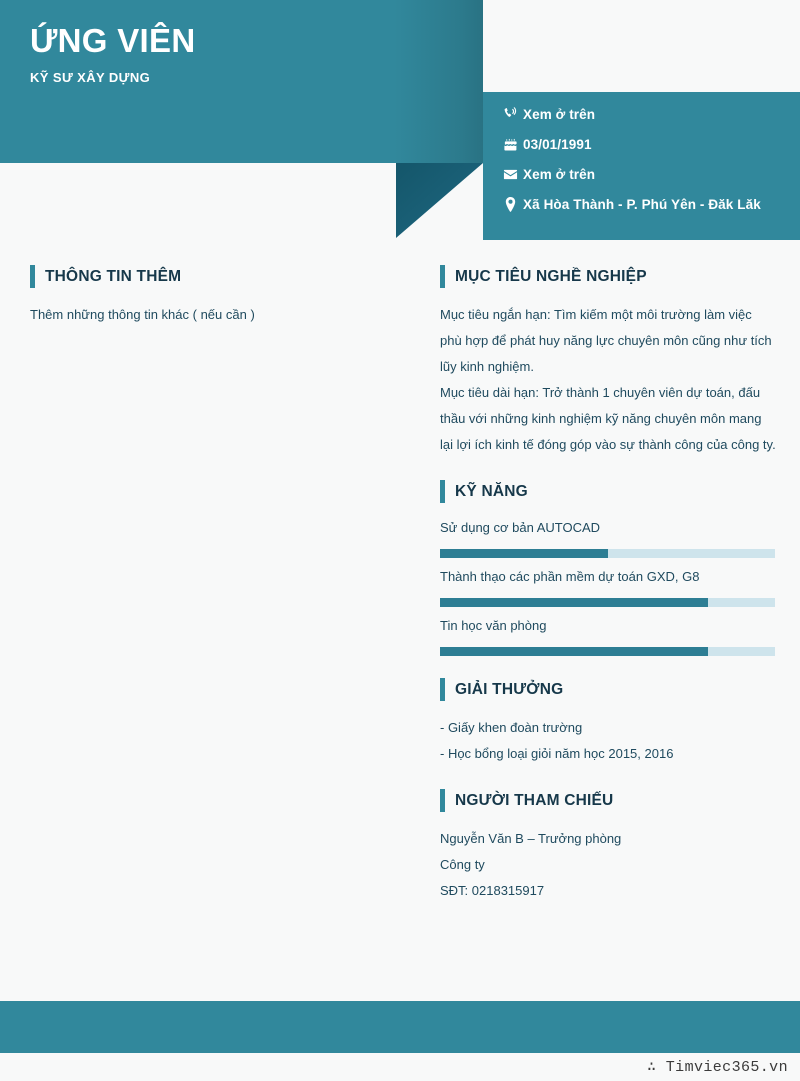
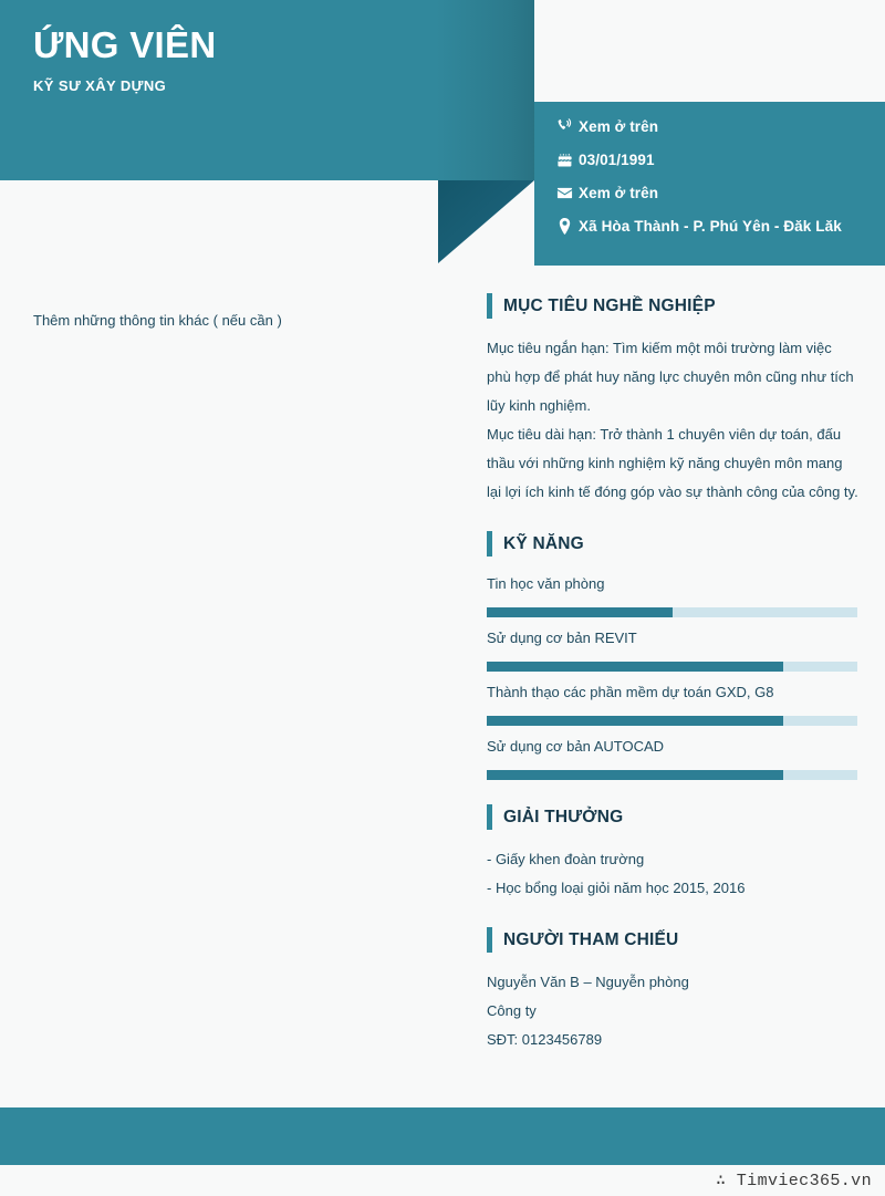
  ỨNG VIÊN
  KỸ SƯ XÂY DỰNG
  Xem ở trên
  03/01/1991
  Xem ở trên
  Xã Hòa Thành - P. Phú Yên - Đăk Lăk
- THÔNG TIN THÊM
  Thêm những thông tin khác ( nếu cần )
  MỤC TIÊU NGHỀ NGHIỆP
  Mục tiêu ngắn hạn: Tìm kiếm một môi trường làm việc phù hợp để phát huy năng lực chuyên môn cũng như tích lũy kinh nghiệm.
  Mục tiêu dài hạn: Trở thành 1 chuyên viên dự toán, đấu thầu với những kinh nghiệm kỹ năng chuyên môn mang lại lợi ích kinh tế đóng góp vào sự thành công của công ty.
  KỸ NĂNG
- Sử dụng cơ bản AUTOCAD
+ Tin học văn phòng
+ Sử dụng cơ bản REVIT
  Thành thạo các phần mềm dự toán GXD, G8
- Tin học văn phòng
+ Sử dụng cơ bản AUTOCAD
  GIẢI THƯỞNG
  - Giấy khen đoàn trường
  - Học bổng loại giỏi năm học 2015, 2016
  NGƯỜI THAM CHIẾU
- Nguyễn Văn B – Trưởng phòng
+ Nguyễn Văn B – Nguyễn phòng
  Công ty
- SĐT: 0218315917
+ SĐT: 0123456789
  ∴ Timviec365.vn
